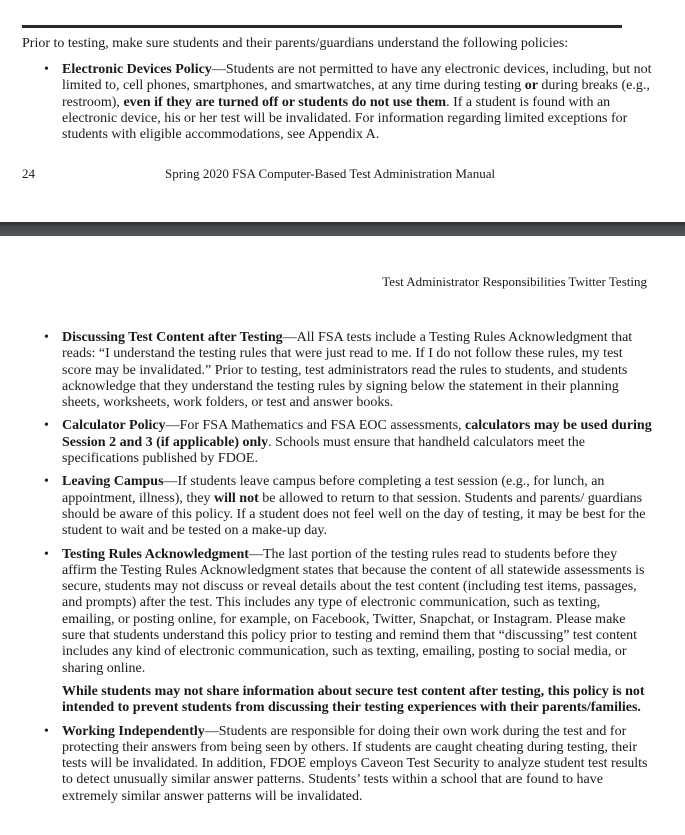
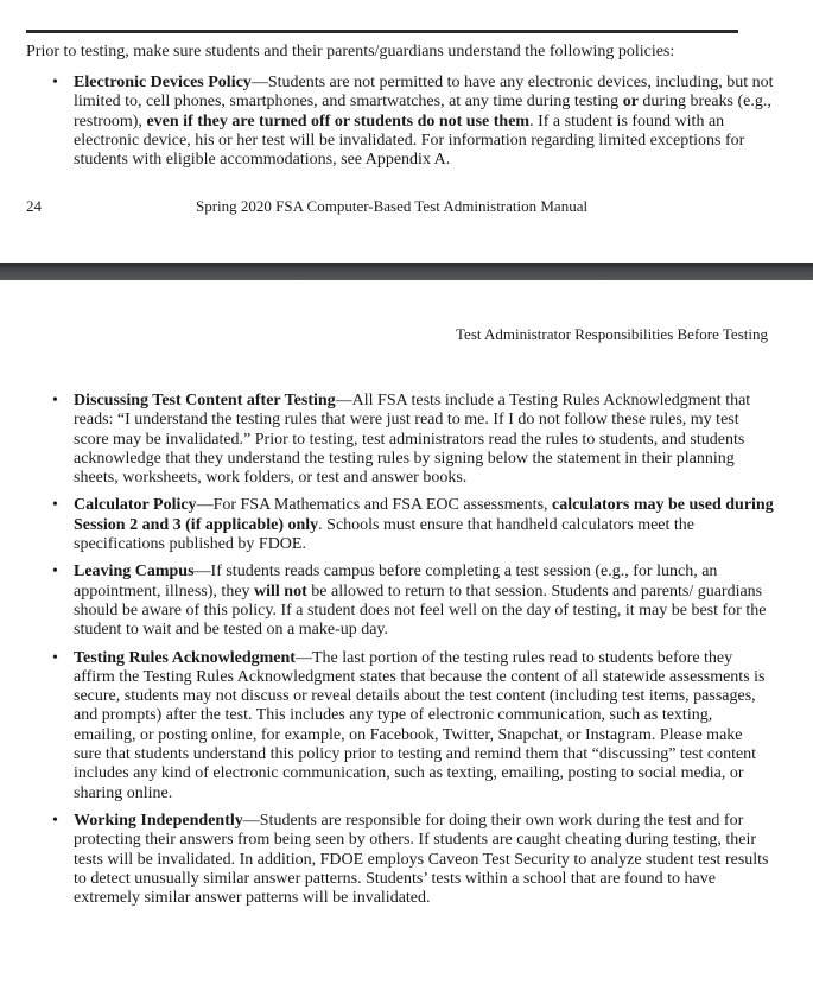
  Prior to testing, make sure students and their parents/guardians understand the following policies:
  •
  Electronic Devices Policy—Students are not permitted to have any electronic devices, including, but not limited to, cell phones, smartphones, and smartwatches, at any time during testing or during breaks (e.g., restroom), even if they are turned off or students do not use them. If a student is found with an electronic device, his or her test will be invalidated. For information regarding limited exceptions for students with eligible accommodations, see Appendix A.
  24
  Spring 2020 FSA Computer-Based Test Administration Manual
- Test Administrator Responsibilities Twitter Testing
+ Test Administrator Responsibilities Before Testing
  •
  Discussing Test Content after Testing—All FSA tests include a Testing Rules Acknowledgment that reads: “I understand the testing rules that were just read to me. If I do not follow these rules, my test score may be invalidated.” Prior to testing, test administrators read the rules to students, and students acknowledge that they understand the testing rules by signing below the statement in their planning sheets, worksheets, work folders, or test and answer books.
  •
  Calculator Policy—For FSA Mathematics and FSA EOC assessments, calculators may be used during Session 2 and 3 (if applicable) only. Schools must ensure that handheld calculators meet the specifications published by FDOE.
  •
- Leaving Campus—If students leave campus before completing a test session (e.g., for lunch, an appointment, illness), they will not be allowed to return to that session. Students and parents/ guardians should be aware of this policy. If a student does not feel well on the day of testing, it may be best for the student to wait and be tested on a make-up day.
+ Leaving Campus—If students reads campus before completing a test session (e.g., for lunch, an appointment, illness), they will not be allowed to return to that session. Students and parents/ guardians should be aware of this policy. If a student does not feel well on the day of testing, it may be best for the student to wait and be tested on a make-up day.
  •
  Testing Rules Acknowledgment—The last portion of the testing rules read to students before they affirm the Testing Rules Acknowledgment states that because the content of all statewide assessments is secure, students may not discuss or reveal details about the test content (including test items, passages, and prompts) after the test. This includes any type of electronic communication, such as texting, emailing, or posting online, for example, on Facebook, Twitter, Snapchat, or Instagram. Please make sure that students understand this policy prior to testing and remind them that “discussing” test content includes any kind of electronic communication, such as texting, emailing, posting to social media, or sharing online.
- While students may not share information about secure test content after testing, this policy is not intended to prevent students from discussing their testing experiences with their parents/families.
  •
  Working Independently—Students are responsible for doing their own work during the test and for protecting their answers from being seen by others. If students are caught cheating during testing, their tests will be invalidated. In addition, FDOE employs Caveon Test Security to analyze student test results to detect unusually similar answer patterns. Students’ tests within a school that are found to have extremely similar answer patterns will be invalidated.
